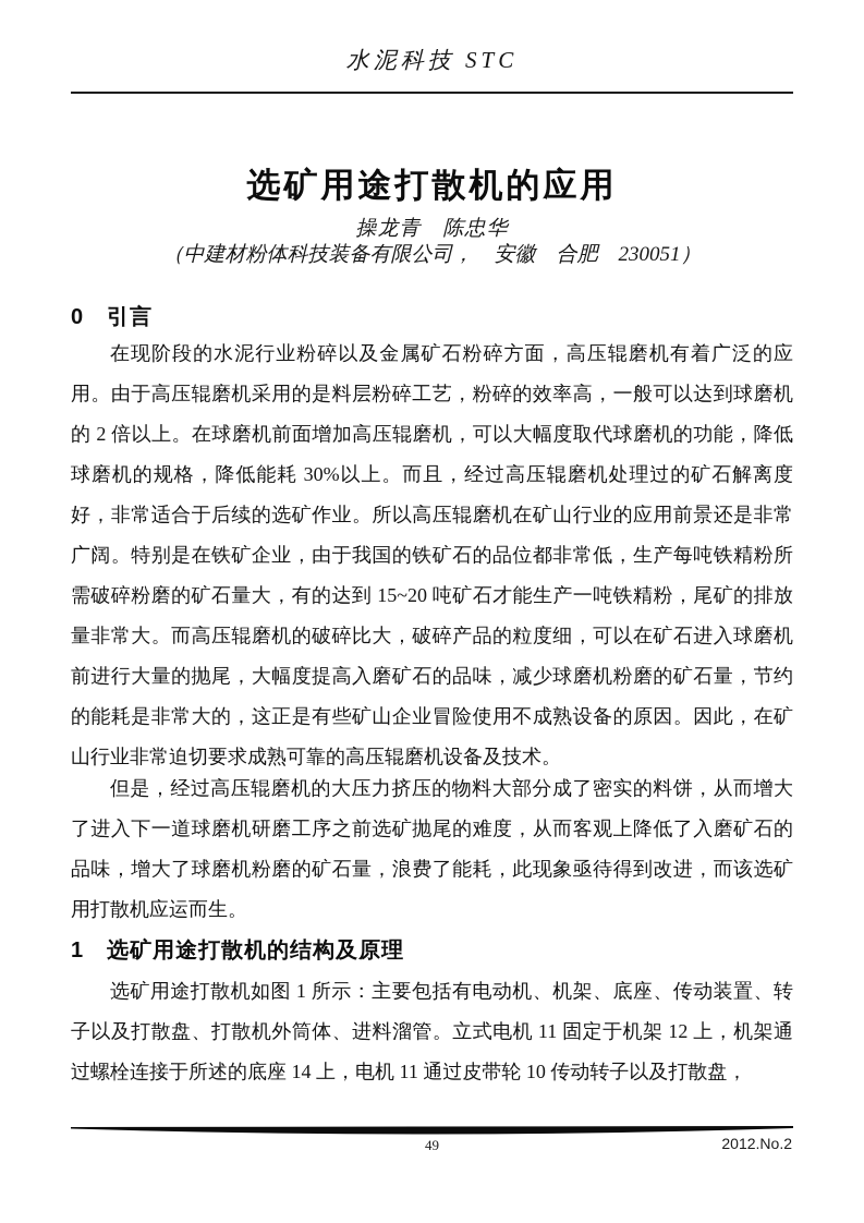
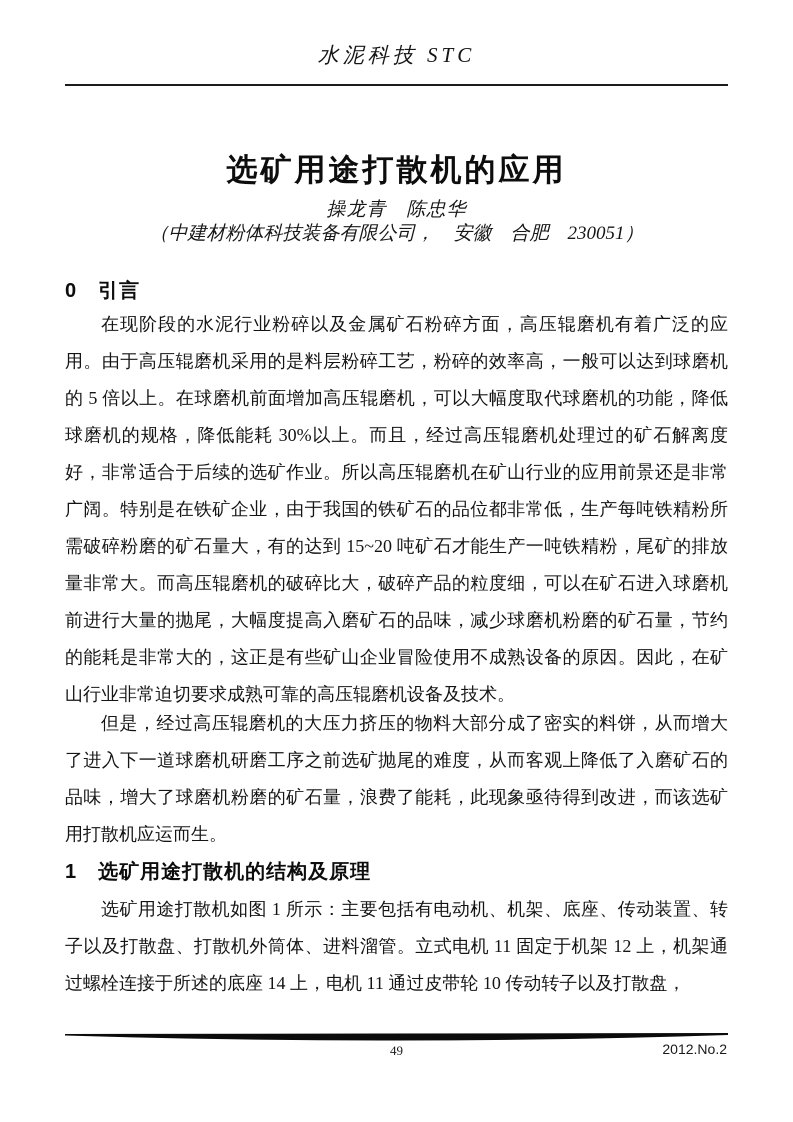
  水泥科技 STC
  选矿用途打散机的应用
  操龙青 陈忠华
  （中建材粉体科技装备有限公司， 安徽 合肥 230051）
  0 引言
- 在现阶段的水泥行业粉碎以及金属矿石粉碎方面，高压辊磨机有着广泛的应用。由于高压辊磨机采用的是料层粉碎工艺，粉碎的效率高，一般可以达到球磨机的 2 倍以上。在球磨机前面增加高压辊磨机，可以大幅度取代球磨机的功能，降低球磨机的规格，降低能耗 30%以上。而且，经过高压辊磨机处理过的矿石解离度好，非常适合于后续的选矿作业。所以高压辊磨机在矿山行业的应用前景还是非常广阔。特别是在铁矿企业，由于我国的铁矿石的品位都非常低，生产每吨铁精粉所需破碎粉磨的矿石量大，有的达到 15~20 吨矿石才能生产一吨铁精粉，尾矿的排放量非常大。而高压辊磨机的破碎比大，破碎产品的粒度细，可以在矿石进入球磨机前进行大量的抛尾，大幅度提高入磨矿石的品味，减少球磨机粉磨的矿石量，节约的能耗是非常大的，这正是有些矿山企业冒险使用不成熟设备的原因。因此，在矿山行业非常迫切要求成熟可靠的高压辊磨机设备及技术。
+ 在现阶段的水泥行业粉碎以及金属矿石粉碎方面，高压辊磨机有着广泛的应用。由于高压辊磨机采用的是料层粉碎工艺，粉碎的效率高，一般可以达到球磨机的 5 倍以上。在球磨机前面增加高压辊磨机，可以大幅度取代球磨机的功能，降低球磨机的规格，降低能耗 30%以上。而且，经过高压辊磨机处理过的矿石解离度好，非常适合于后续的选矿作业。所以高压辊磨机在矿山行业的应用前景还是非常广阔。特别是在铁矿企业，由于我国的铁矿石的品位都非常低，生产每吨铁精粉所需破碎粉磨的矿石量大，有的达到 15~20 吨矿石才能生产一吨铁精粉，尾矿的排放量非常大。而高压辊磨机的破碎比大，破碎产品的粒度细，可以在矿石进入球磨机前进行大量的抛尾，大幅度提高入磨矿石的品味，减少球磨机粉磨的矿石量，节约的能耗是非常大的，这正是有些矿山企业冒险使用不成熟设备的原因。因此，在矿山行业非常迫切要求成熟可靠的高压辊磨机设备及技术。
  但是，经过高压辊磨机的大压力挤压的物料大部分成了密实的料饼，从而增大了进入下一道球磨机研磨工序之前选矿抛尾的难度，从而客观上降低了入磨矿石的品味，增大了球磨机粉磨的矿石量，浪费了能耗，此现象亟待得到改进，而该选矿用打散机应运而生。
  1 选矿用途打散机的结构及原理
  选矿用途打散机如图 1 所示：主要包括有电动机、机架、底座、传动装置、转子以及打散盘、打散机外筒体、进料溜管。立式电机 11 固定于机架 12 上，机架通过螺栓连接于所述的底座 14 上，电机 11 通过皮带轮 10 传动转子以及打散盘，
  49
  2012.No.2
